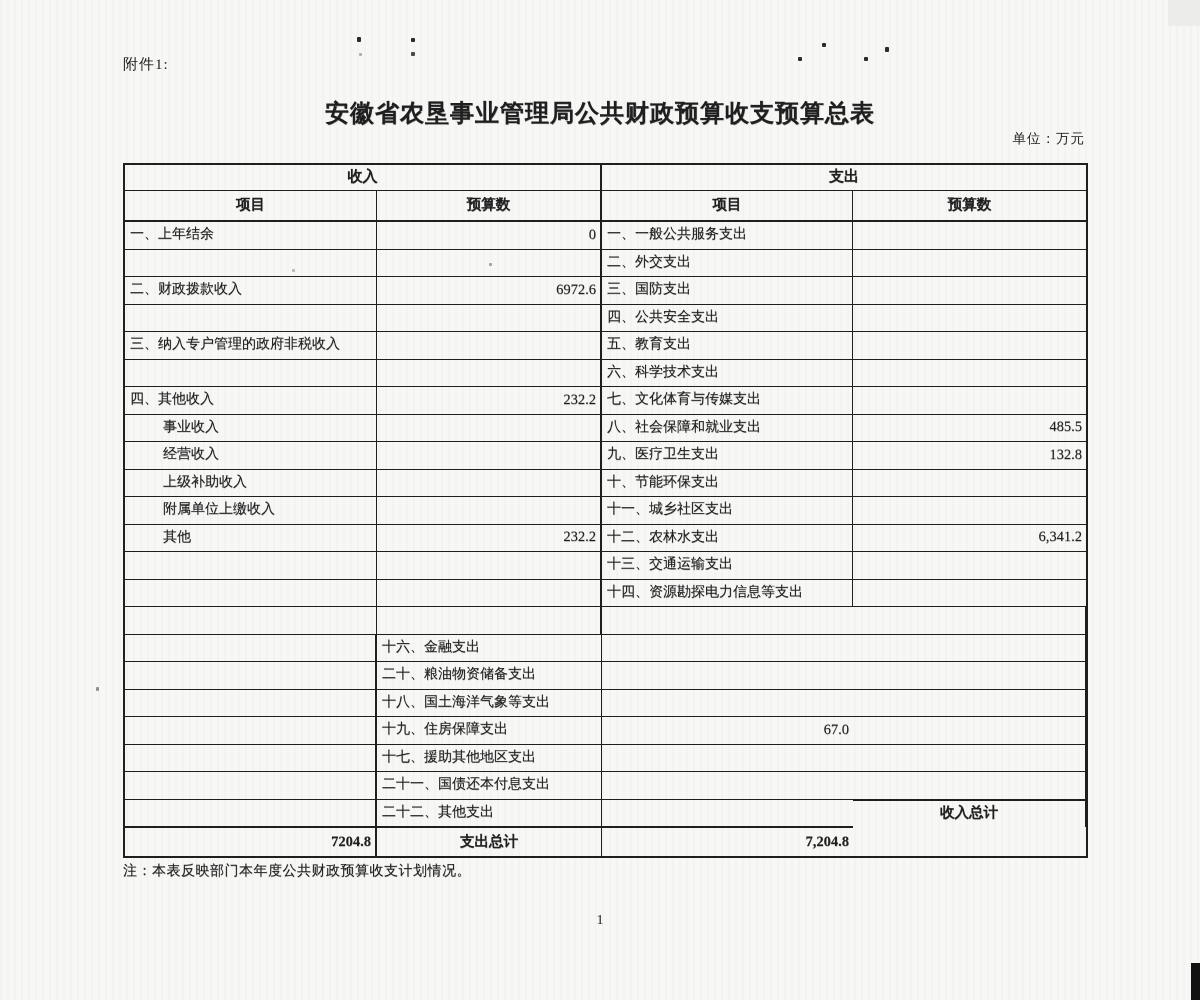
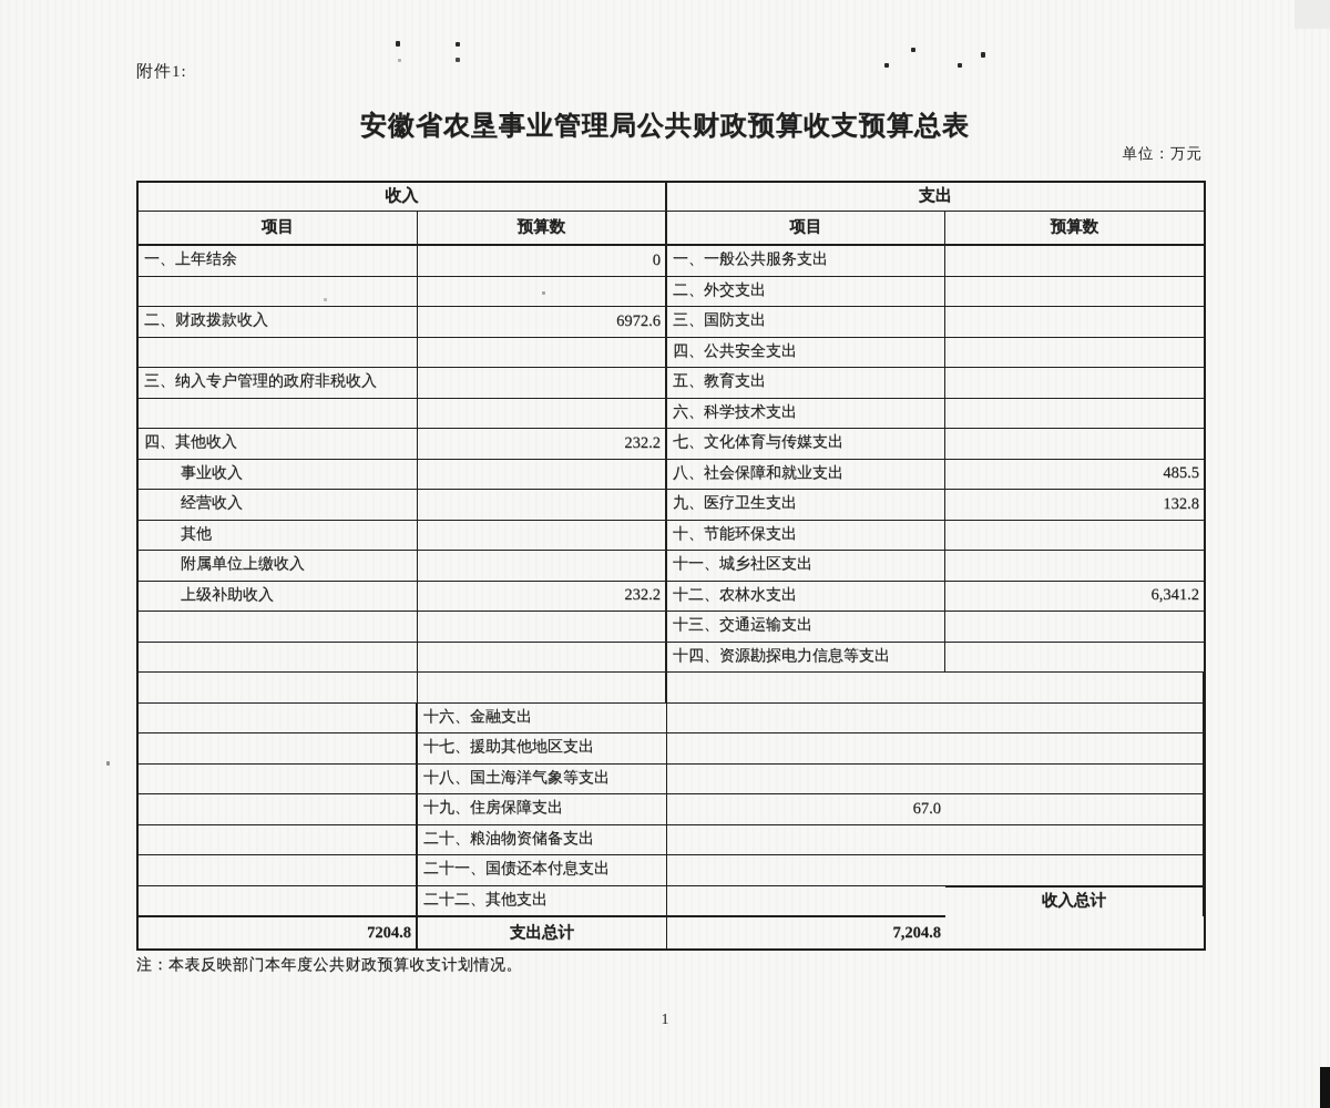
  附件1:
  安徽省农垦事业管理局公共财政预算收支预算总表
  单位：万元
  收入
  支出
  项目
  预算数
  项目
  预算数
  一、上年结余
  0
  一、一般公共服务支出
  二、外交支出
  二、财政拨款收入
  6972.6
  三、国防支出
  四、公共安全支出
  三、纳入专户管理的政府非税收入
  五、教育支出
  六、科学技术支出
  四、其他收入
  232.2
  七、文化体育与传媒支出
  事业收入
  八、社会保障和就业支出
  485.5
  经营收入
  九、医疗卫生支出
  132.8
- 上级补助收入
+ 其他
  十、节能环保支出
  附属单位上缴收入
  十一、城乡社区支出
- 其他
+ 上级补助收入
  232.2
  十二、农林水支出
  6,341.2
  十三、交通运输支出
  十四、资源勘探电力信息等支出
  十六、金融支出
- 二十、粮油物资储备支出
+ 十七、援助其他地区支出
  十八、国土海洋气象等支出
  十九、住房保障支出
  67.0
- 十七、援助其他地区支出
+ 二十、粮油物资储备支出
  二十一、国债还本付息支出
  二十二、其他支出
  收入总计
  7204.8
  支出总计
  7,204.8
  注：本表反映部门本年度公共财政预算收支计划情况。
  1
